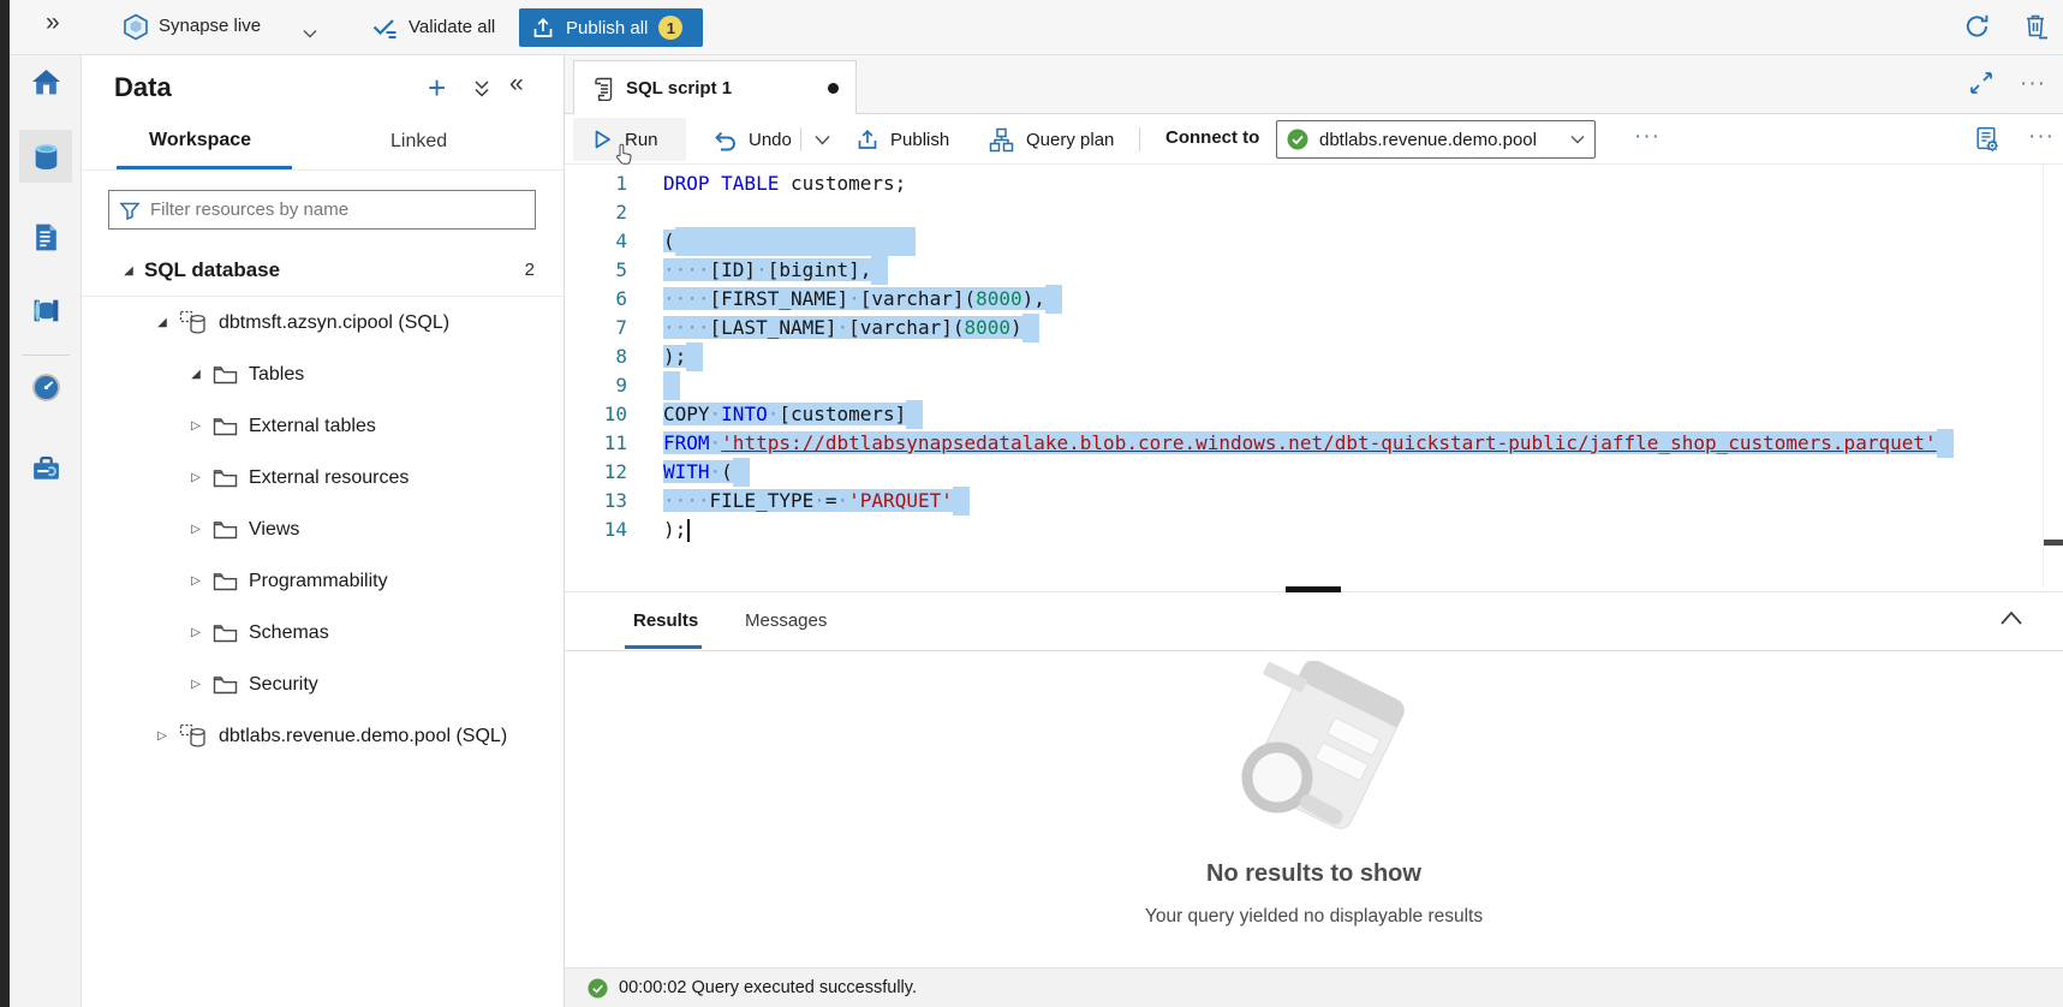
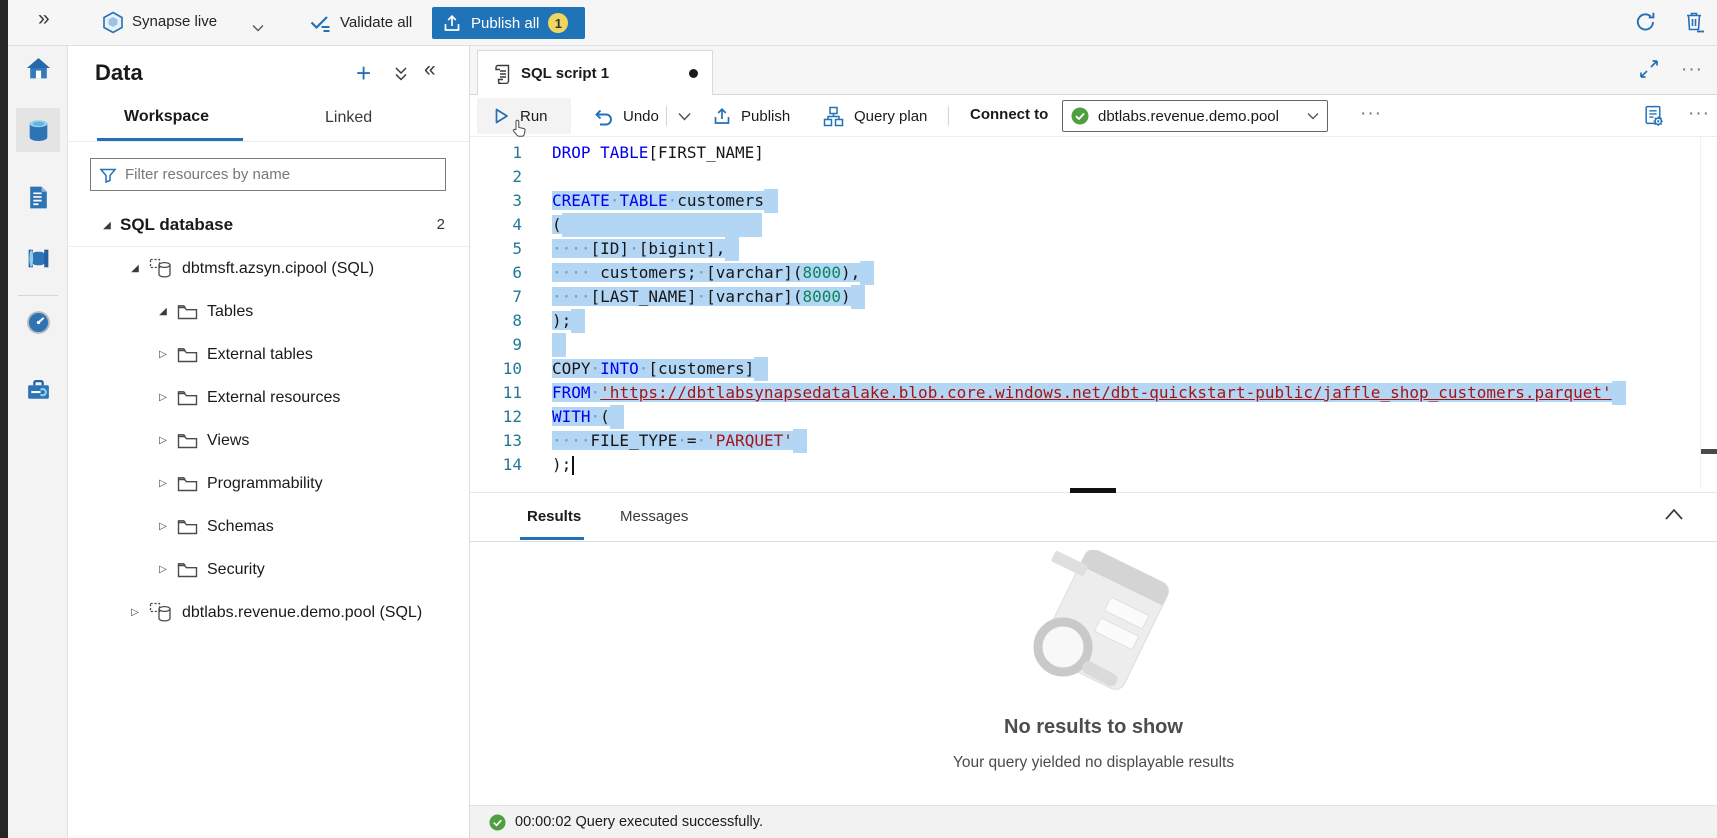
  »
  Synapse live
  Validate all
  Publish all
  1
  Data
  +
  «
  Workspace
  Linked
  Filter resources by name
  ◢
  SQL database
  ◢
  dbtmsft.azsyn.cipool (SQL)
  ◢
  Tables
  ▷
  External tables
  ▷
  External resources
  ▷
  Views
  ▷
  Programmability
  ▷
  Schemas
  ▷
  Security
  ▷
  dbtlabs.revenue.demo.pool (SQL)
  2
  SQL script 1
  ···
  Run
  Undo
  Publish
  Query plan
  Connect to
  dbtlabs.revenue.demo.pool
  ···
  ···
  1
- DROP TABLE customers;
+ DROP TABLE[FIRST_NAME]
  2
+ 3
+ CREATE·TABLE·customers
  4
  (
  5
  ····[ID]·[bigint],
  6
- ····[FIRST_NAME]·[varchar](8000),
+ ···· customers;·[varchar](8000),
  7
  ····[LAST_NAME]·[varchar](8000)
  8
  );
  9
  10
  COPY·INTO·[customers]
  11
  FROM·'https://dbtlabsynapsedatalake.blob.core.windows.net/dbt-quickstart-public/jaffle_shop_customers.parquet'
  12
  WITH·(
  13
  ····FILE_TYPE·=·'PARQUET'
  14
  );
  Results
  Messages
  No results to show
  Your query yielded no displayable results
  00:00:02 Query executed successfully.
